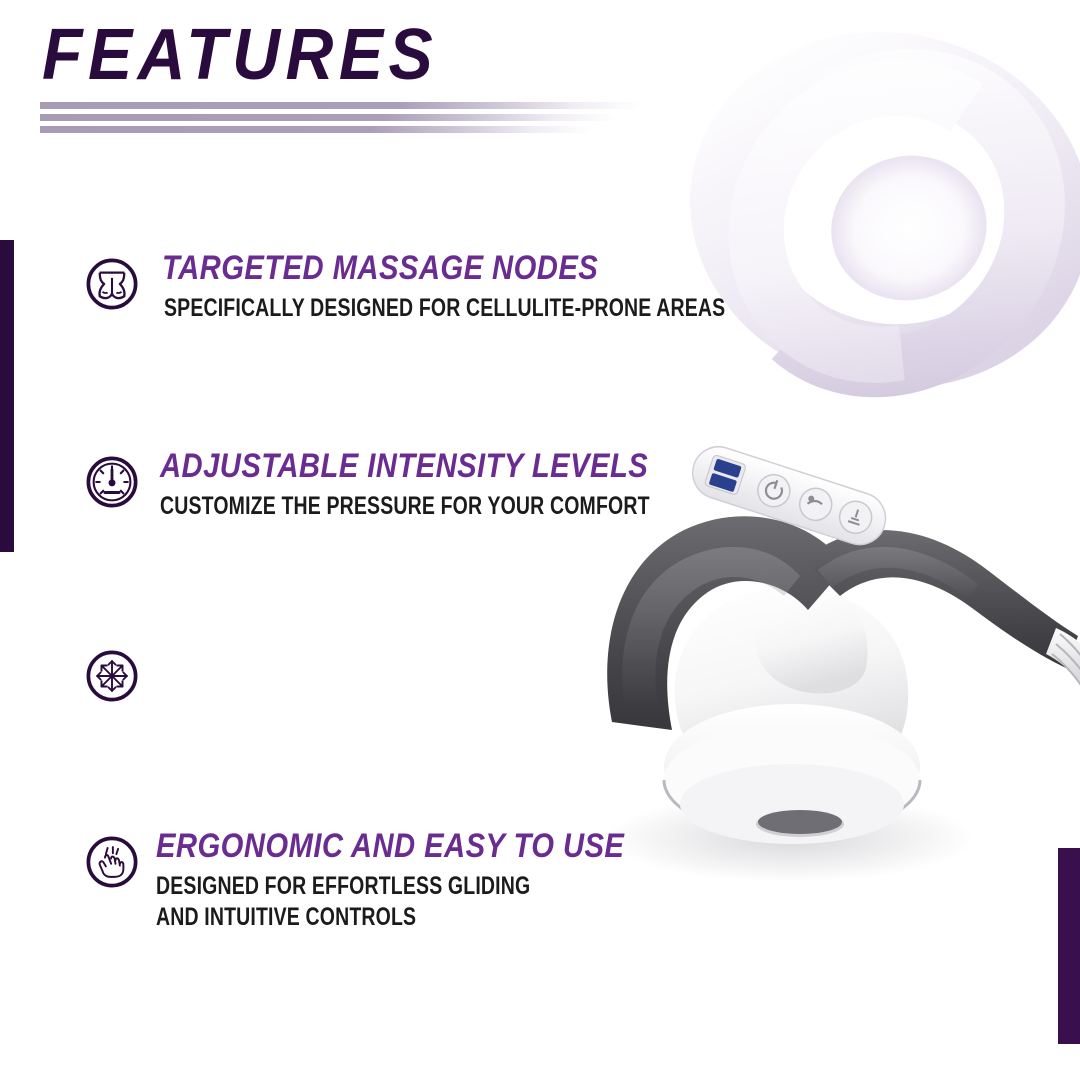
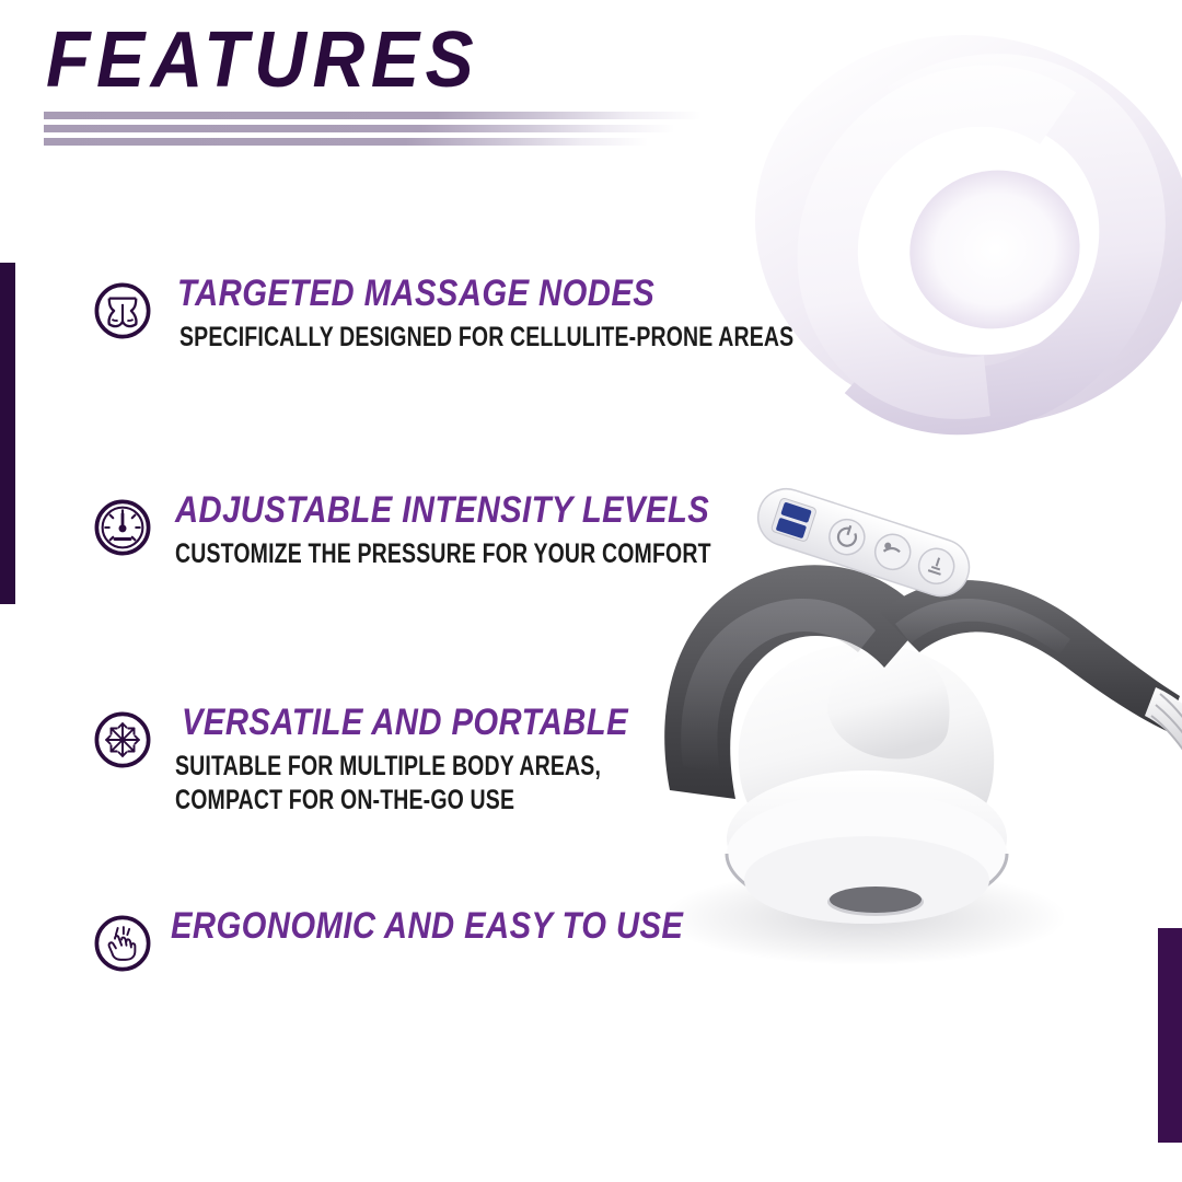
  FEATURES
  TARGETED MASSAGE NODES
  SPECIFICALLY DESIGNED FOR CELLULITE-PRONE AREAS
  ADJUSTABLE INTENSITY LEVELS
  CUSTOMIZE THE PRESSURE FOR YOUR COMFORT
+ VERSATILE AND PORTABLE
+ SUITABLE FOR MULTIPLE BODY AREAS,
+ COMPACT FOR ON-THE-GO USE
  ERGONOMIC AND EASY TO USE
- DESIGNED FOR EFFORTLESS GLIDING
- AND INTUITIVE CONTROLS
